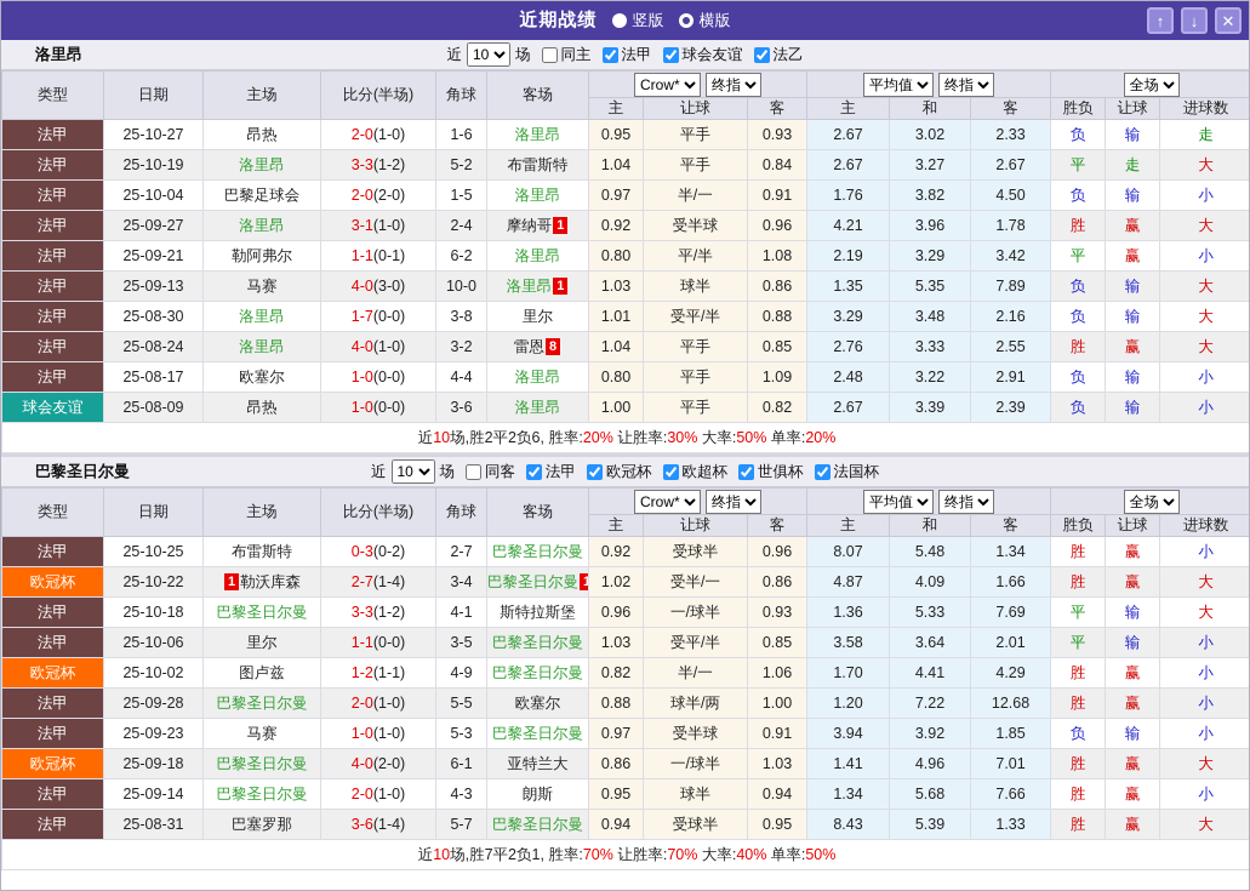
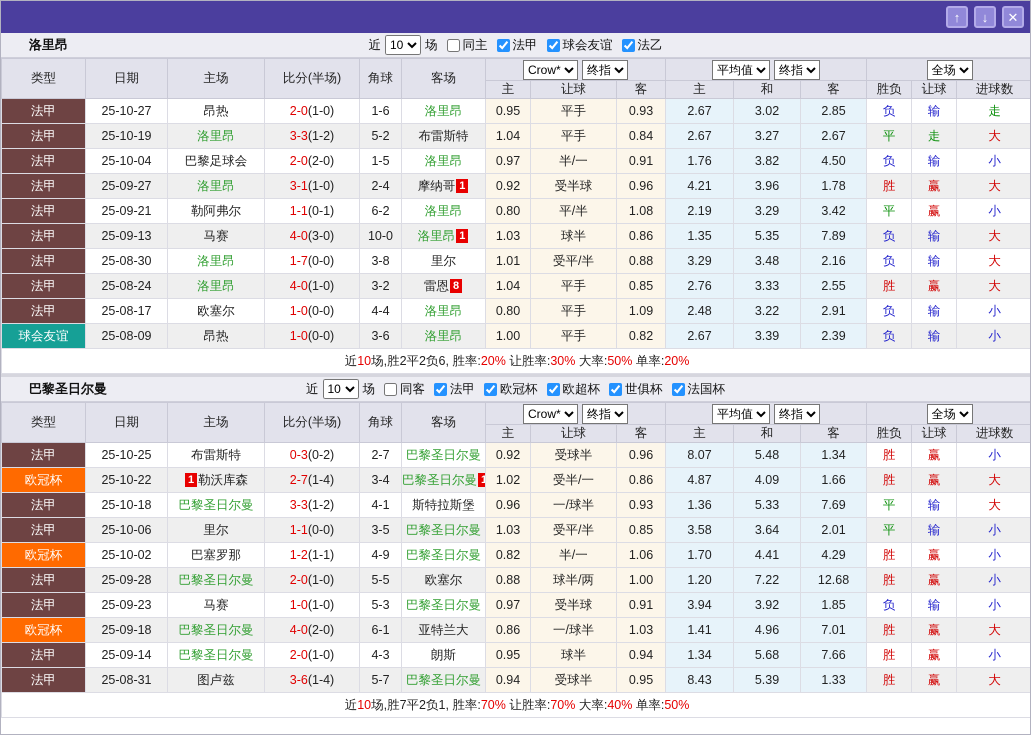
- 近期战绩
- 竖版
- 横版
  ↑
  ↓
  ✕
  洛里昂
  近
  10
  场
  同主
  法甲
  球会友谊
  法乙
  类型	日期	主场	比分(半场)	角球	客场	Crow* 终指	平均值 终指	全场
  主	让球	客	主	和	客	胜负	让球	进球数
- 法甲	25-10-27	昂热	2-0(1-0)	1-6	洛里昂	0.95	平手	0.93	2.67	3.02	2.33	负	输	走
+ 法甲	25-10-27	昂热	2-0(1-0)	1-6	洛里昂	0.95	平手	0.93	2.67	3.02	2.85	负	输	走
  法甲	25-10-19	洛里昂	3-3(1-2)	5-2	布雷斯特	1.04	平手	0.84	2.67	3.27	2.67	平	走	大
  法甲	25-10-04	巴黎足球会	2-0(2-0)	1-5	洛里昂	0.97	半/一	0.91	1.76	3.82	4.50	负	输	小
  法甲	25-09-27	洛里昂	3-1(1-0)	2-4	摩纳哥 1	0.92	受半球	0.96	4.21	3.96	1.78	胜	赢	大
  法甲	25-09-21	勒阿弗尔	1-1(0-1)	6-2	洛里昂	0.80	平/半	1.08	2.19	3.29	3.42	平	赢	小
  法甲	25-09-13	马赛	4-0(3-0)	10-0	洛里昂 1	1.03	球半	0.86	1.35	5.35	7.89	负	输	大
  法甲	25-08-30	洛里昂	1-7(0-0)	3-8	里尔	1.01	受平/半	0.88	3.29	3.48	2.16	负	输	大
  法甲	25-08-24	洛里昂	4-0(1-0)	3-2	雷恩 8	1.04	平手	0.85	2.76	3.33	2.55	胜	赢	大
  法甲	25-08-17	欧塞尔	1-0(0-0)	4-4	洛里昂	0.80	平手	1.09	2.48	3.22	2.91	负	输	小
  球会友谊	25-08-09	昂热	1-0(0-0)	3-6	洛里昂	1.00	平手	0.82	2.67	3.39	2.39	负	输	小
  近10场,胜2平2负6, 胜率:20% 让胜率:30% 大率:50% 单率:20%
  巴黎圣日尔曼
  近
  10
  场
  同客
  法甲
  欧冠杯
  欧超杯
  世俱杯
  法国杯
  类型	日期	主场	比分(半场)	角球	客场	Crow* 终指	平均值 终指	全场
  主	让球	客	主	和	客	胜负	让球	进球数
  法甲	25-10-25	布雷斯特	0-3(0-2)	2-7	巴黎圣日尔曼	0.92	受球半	0.96	8.07	5.48	1.34	胜	赢	小
  欧冠杯	25-10-22	1 勒沃库森	2-7(1-4)	3-4	巴黎圣日尔曼 1	1.02	受半/一	0.86	4.87	4.09	1.66	胜	赢	大
  法甲	25-10-18	巴黎圣日尔曼	3-3(1-2)	4-1	斯特拉斯堡	0.96	一/球半	0.93	1.36	5.33	7.69	平	输	大
  法甲	25-10-06	里尔	1-1(0-0)	3-5	巴黎圣日尔曼	1.03	受平/半	0.85	3.58	3.64	2.01	平	输	小
- 欧冠杯	25-10-02	图卢兹	1-2(1-1)	4-9	巴黎圣日尔曼	0.82	半/一	1.06	1.70	4.41	4.29	胜	赢	小
+ 欧冠杯	25-10-02	巴塞罗那	1-2(1-1)	4-9	巴黎圣日尔曼	0.82	半/一	1.06	1.70	4.41	4.29	胜	赢	小
  法甲	25-09-28	巴黎圣日尔曼	2-0(1-0)	5-5	欧塞尔	0.88	球半/两	1.00	1.20	7.22	12.68	胜	赢	小
  法甲	25-09-23	马赛	1-0(1-0)	5-3	巴黎圣日尔曼	0.97	受半球	0.91	3.94	3.92	1.85	负	输	小
  欧冠杯	25-09-18	巴黎圣日尔曼	4-0(2-0)	6-1	亚特兰大	0.86	一/球半	1.03	1.41	4.96	7.01	胜	赢	大
  法甲	25-09-14	巴黎圣日尔曼	2-0(1-0)	4-3	朗斯	0.95	球半	0.94	1.34	5.68	7.66	胜	赢	小
- 法甲	25-08-31	巴塞罗那	3-6(1-4)	5-7	巴黎圣日尔曼	0.94	受球半	0.95	8.43	5.39	1.33	胜	赢	大
+ 法甲	25-08-31	图卢兹	3-6(1-4)	5-7	巴黎圣日尔曼	0.94	受球半	0.95	8.43	5.39	1.33	胜	赢	大
  近10场,胜7平2负1, 胜率:70% 让胜率:70% 大率:40% 单率:50%
